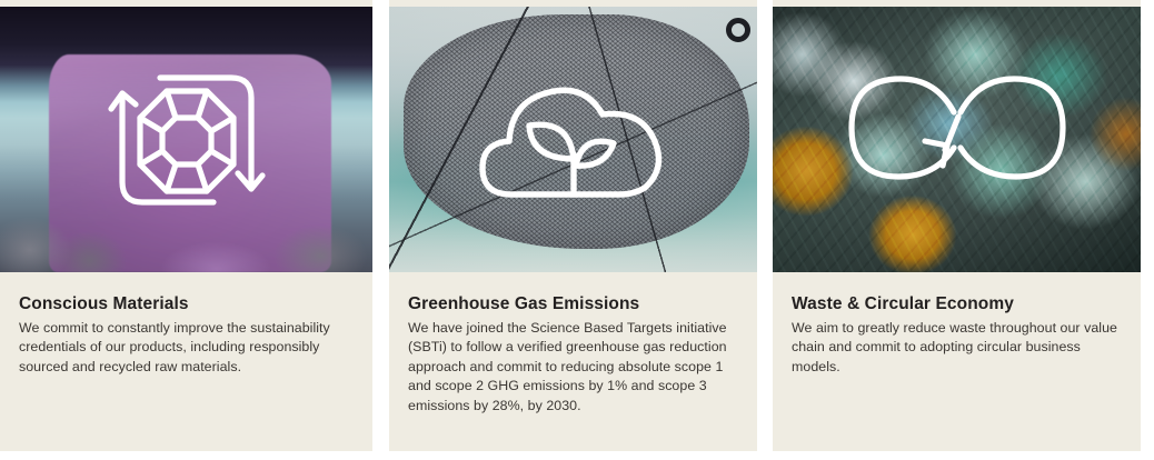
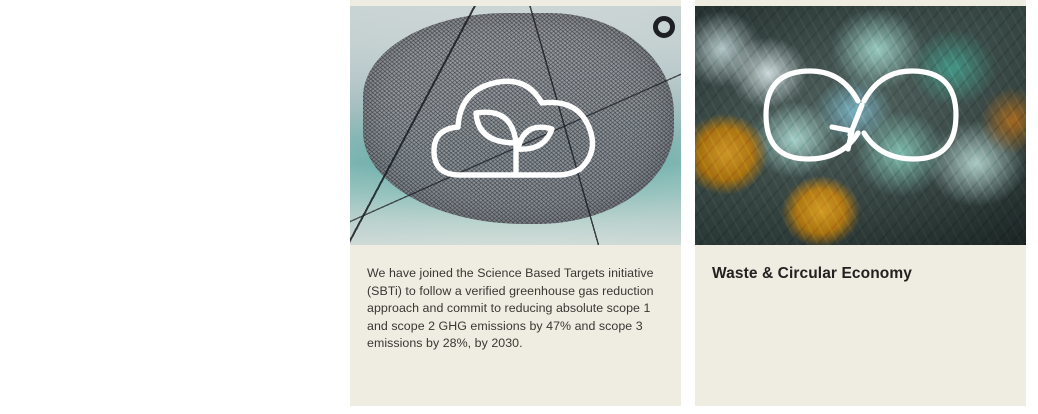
- Conscious Materials
- We commit to constantly improve the sustainability credentials of our products, including responsibly sourced and recycled raw materials.
- Greenhouse Gas Emissions
- We have joined the Science Based Targets initiative (SBTi) to follow a verified greenhouse gas reduction approach and commit to reducing absolute scope 1 and scope 2 GHG emissions by 1% and scope 3 emissions by 28%, by 2030.
+ We have joined the Science Based Targets initiative (SBTi) to follow a verified greenhouse gas reduction approach and commit to reducing absolute scope 1 and scope 2 GHG emissions by 47% and scope 3 emissions by 28%, by 2030.
  Waste & Circular Economy
- We aim to greatly reduce waste throughout our value chain and commit to adopting circular business models.
